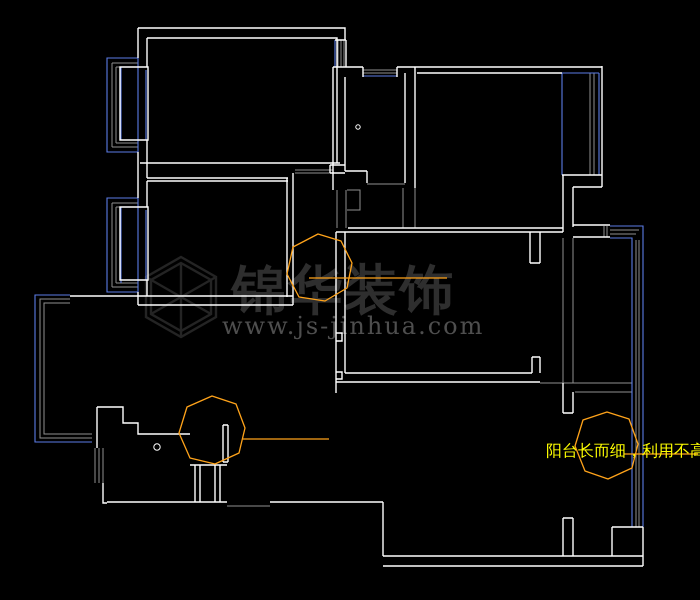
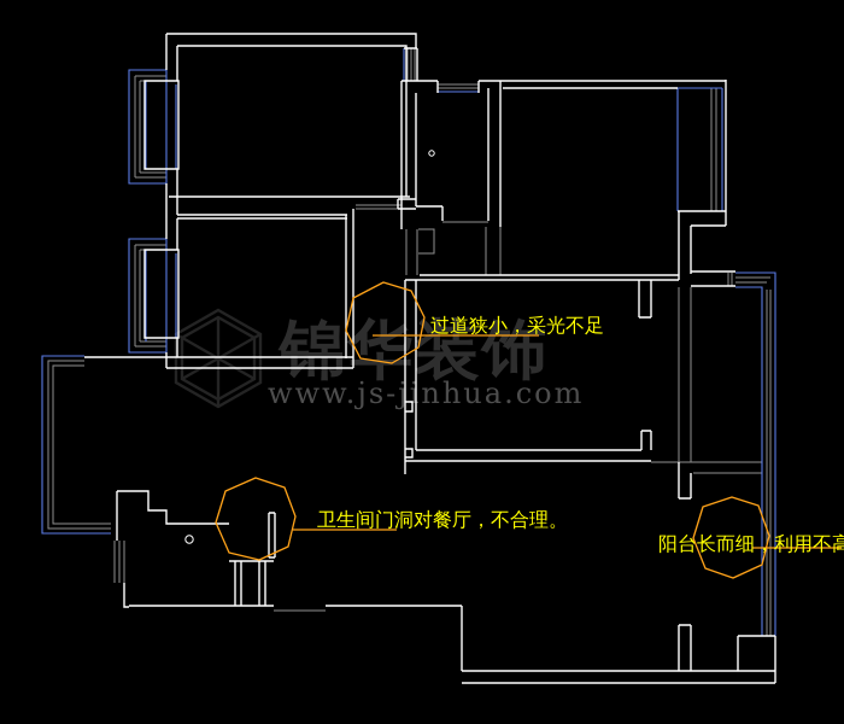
  锦华装饰
  www.js-jnhua.com
+ 过道狭小，采光不足
+ 卫生间门洞对餐厅，不合理。
  阳台长而细，利用不高
